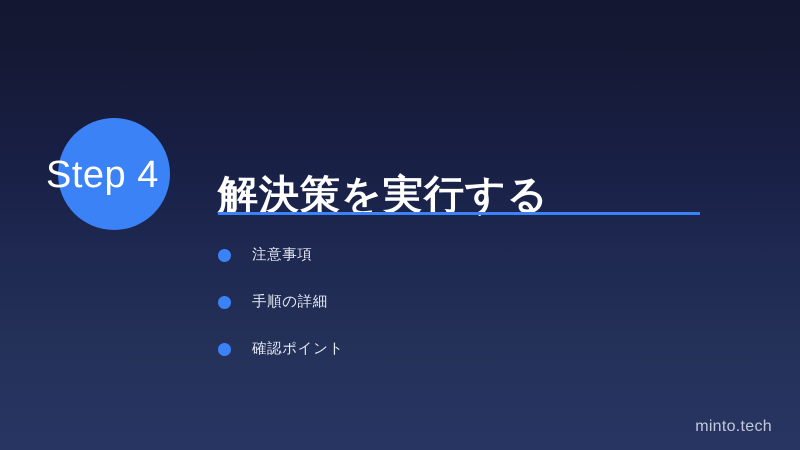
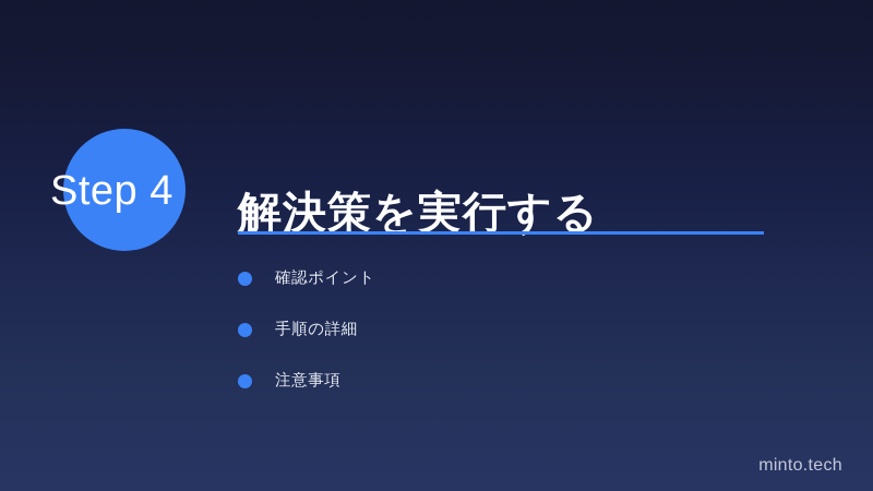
  Step 4
  解決策を実行する
- 注意事項
+ 確認ポイント
  手順の詳細
- 確認ポイント
+ 注意事項
  minto.tech
